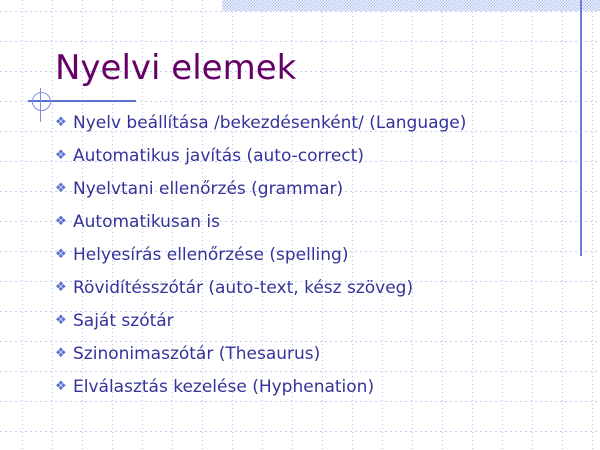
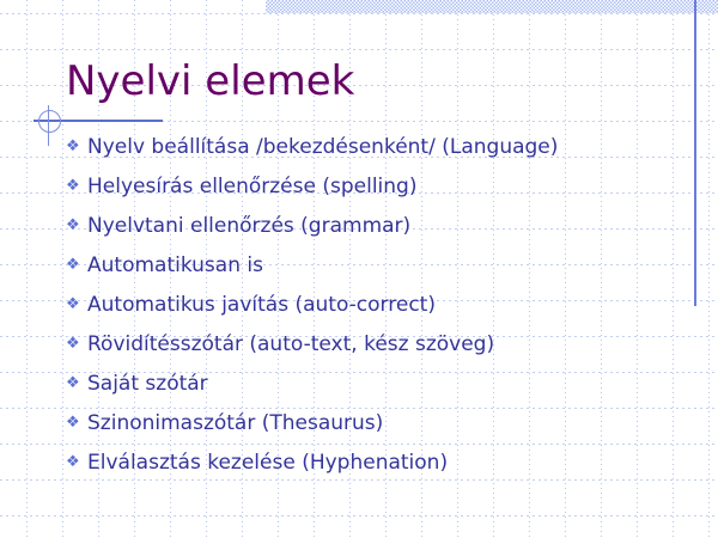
  Nyelvi elemek
  ❖
  Nyelv beállítása /bekezdésenként/ (Language)
  ❖
- Automatikus javítás (auto-correct)
+ Helyesírás ellenőrzése (spelling)
  ❖
  Nyelvtani ellenőrzés (grammar)
  ❖
  Automatikusan is
  ❖
- Helyesírás ellenőrzése (spelling)
+ Automatikus javítás (auto-correct)
  ❖
  Rövidítésszótár (auto-text, kész szöveg)
  ❖
  Saját szótár
  ❖
  Szinonimaszótár (Thesaurus)
  ❖
  Elválasztás kezelése (Hyphenation)
